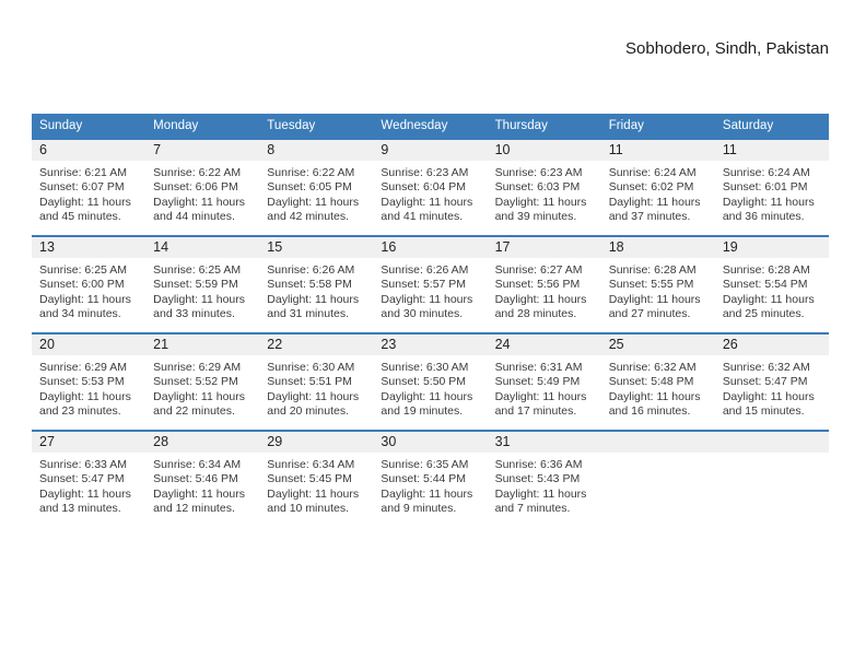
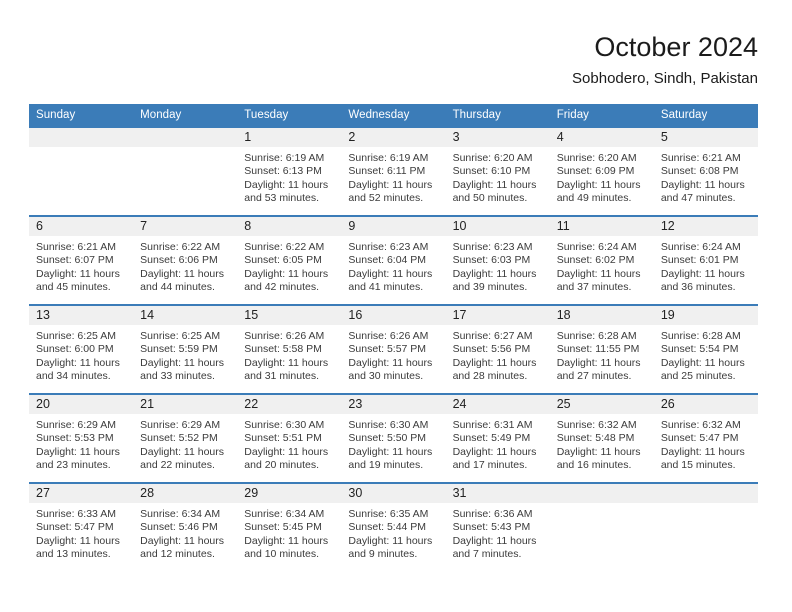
+ October 2024
  Sobhodero, Sindh, Pakistan
  Sunday	Monday	Tuesday	Wednesday	Thursday	Friday	Saturday
+ 		1Sunrise: 6:19 AMSunset: 6:13 PMDaylight: 11 hours and 53 minutes.	2Sunrise: 6:19 AMSunset: 6:11 PMDaylight: 11 hours and 52 minutes.	3Sunrise: 6:20 AMSunset: 6:10 PMDaylight: 11 hours and 50 minutes.	4Sunrise: 6:20 AMSunset: 6:09 PMDaylight: 11 hours and 49 minutes.	5Sunrise: 6:21 AMSunset: 6:08 PMDaylight: 11 hours and 47 minutes.
- 6Sunrise: 6:21 AMSunset: 6:07 PMDaylight: 11 hours and 45 minutes.	7Sunrise: 6:22 AMSunset: 6:06 PMDaylight: 11 hours and 44 minutes.	8Sunrise: 6:22 AMSunset: 6:05 PMDaylight: 11 hours and 42 minutes.	9Sunrise: 6:23 AMSunset: 6:04 PMDaylight: 11 hours and 41 minutes.	10Sunrise: 6:23 AMSunset: 6:03 PMDaylight: 11 hours and 39 minutes.	11Sunrise: 6:24 AMSunset: 6:02 PMDaylight: 11 hours and 37 minutes.	11Sunrise: 6:24 AMSunset: 6:01 PMDaylight: 11 hours and 36 minutes.
+ 6Sunrise: 6:21 AMSunset: 6:07 PMDaylight: 11 hours and 45 minutes.	7Sunrise: 6:22 AMSunset: 6:06 PMDaylight: 11 hours and 44 minutes.	8Sunrise: 6:22 AMSunset: 6:05 PMDaylight: 11 hours and 42 minutes.	9Sunrise: 6:23 AMSunset: 6:04 PMDaylight: 11 hours and 41 minutes.	10Sunrise: 6:23 AMSunset: 6:03 PMDaylight: 11 hours and 39 minutes.	11Sunrise: 6:24 AMSunset: 6:02 PMDaylight: 11 hours and 37 minutes.	12Sunrise: 6:24 AMSunset: 6:01 PMDaylight: 11 hours and 36 minutes.
- 13Sunrise: 6:25 AMSunset: 6:00 PMDaylight: 11 hours and 34 minutes.	14Sunrise: 6:25 AMSunset: 5:59 PMDaylight: 11 hours and 33 minutes.	15Sunrise: 6:26 AMSunset: 5:58 PMDaylight: 11 hours and 31 minutes.	16Sunrise: 6:26 AMSunset: 5:57 PMDaylight: 11 hours and 30 minutes.	17Sunrise: 6:27 AMSunset: 5:56 PMDaylight: 11 hours and 28 minutes.	18Sunrise: 6:28 AMSunset: 5:55 PMDaylight: 11 hours and 27 minutes.	19Sunrise: 6:28 AMSunset: 5:54 PMDaylight: 11 hours and 25 minutes.
+ 13Sunrise: 6:25 AMSunset: 6:00 PMDaylight: 11 hours and 34 minutes.	14Sunrise: 6:25 AMSunset: 5:59 PMDaylight: 11 hours and 33 minutes.	15Sunrise: 6:26 AMSunset: 5:58 PMDaylight: 11 hours and 31 minutes.	16Sunrise: 6:26 AMSunset: 5:57 PMDaylight: 11 hours and 30 minutes.	17Sunrise: 6:27 AMSunset: 5:56 PMDaylight: 11 hours and 28 minutes.	18Sunrise: 6:28 AMSunset: 11:55 PMDaylight: 11 hours and 27 minutes.	19Sunrise: 6:28 AMSunset: 5:54 PMDaylight: 11 hours and 25 minutes.
  20Sunrise: 6:29 AMSunset: 5:53 PMDaylight: 11 hours and 23 minutes.	21Sunrise: 6:29 AMSunset: 5:52 PMDaylight: 11 hours and 22 minutes.	22Sunrise: 6:30 AMSunset: 5:51 PMDaylight: 11 hours and 20 minutes.	23Sunrise: 6:30 AMSunset: 5:50 PMDaylight: 11 hours and 19 minutes.	24Sunrise: 6:31 AMSunset: 5:49 PMDaylight: 11 hours and 17 minutes.	25Sunrise: 6:32 AMSunset: 5:48 PMDaylight: 11 hours and 16 minutes.	26Sunrise: 6:32 AMSunset: 5:47 PMDaylight: 11 hours and 15 minutes.
  27Sunrise: 6:33 AMSunset: 5:47 PMDaylight: 11 hours and 13 minutes.	28Sunrise: 6:34 AMSunset: 5:46 PMDaylight: 11 hours and 12 minutes.	29Sunrise: 6:34 AMSunset: 5:45 PMDaylight: 11 hours and 10 minutes.	30Sunrise: 6:35 AMSunset: 5:44 PMDaylight: 11 hours and 9 minutes.	31Sunrise: 6:36 AMSunset: 5:43 PMDaylight: 11 hours and 7 minutes.
